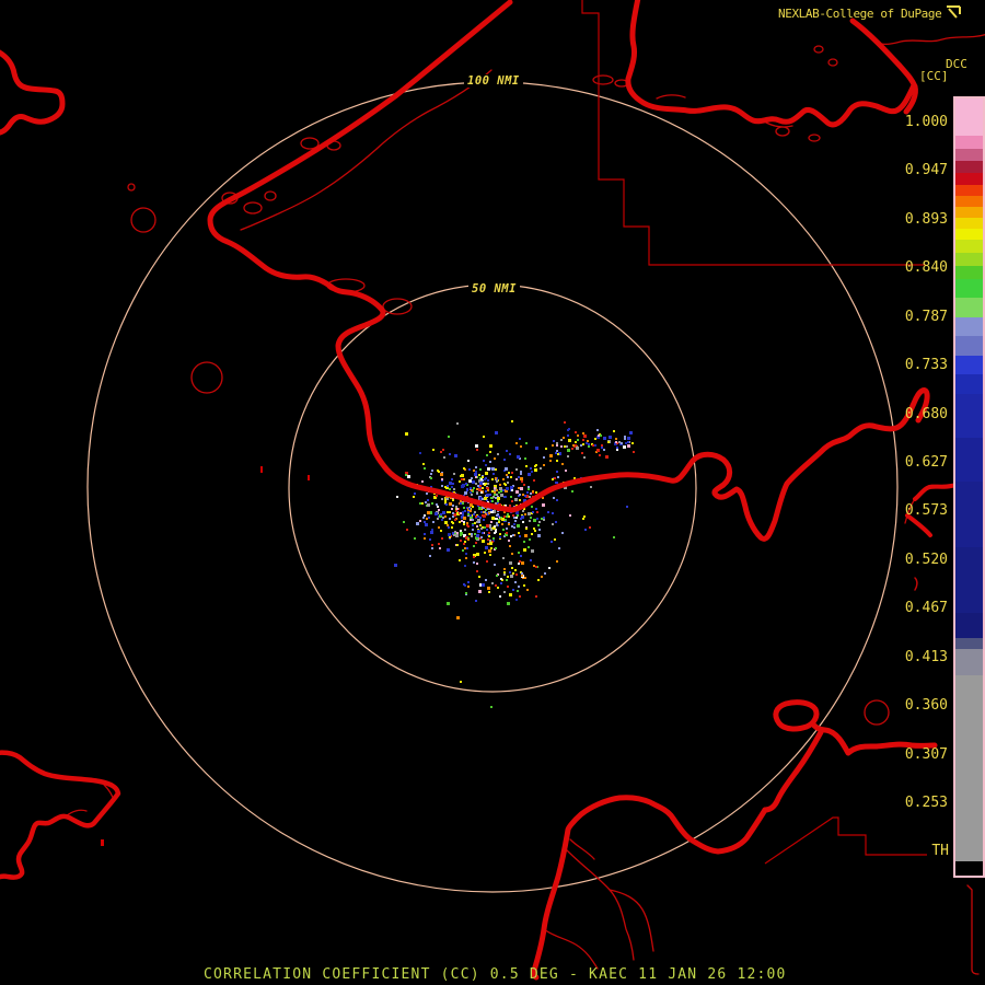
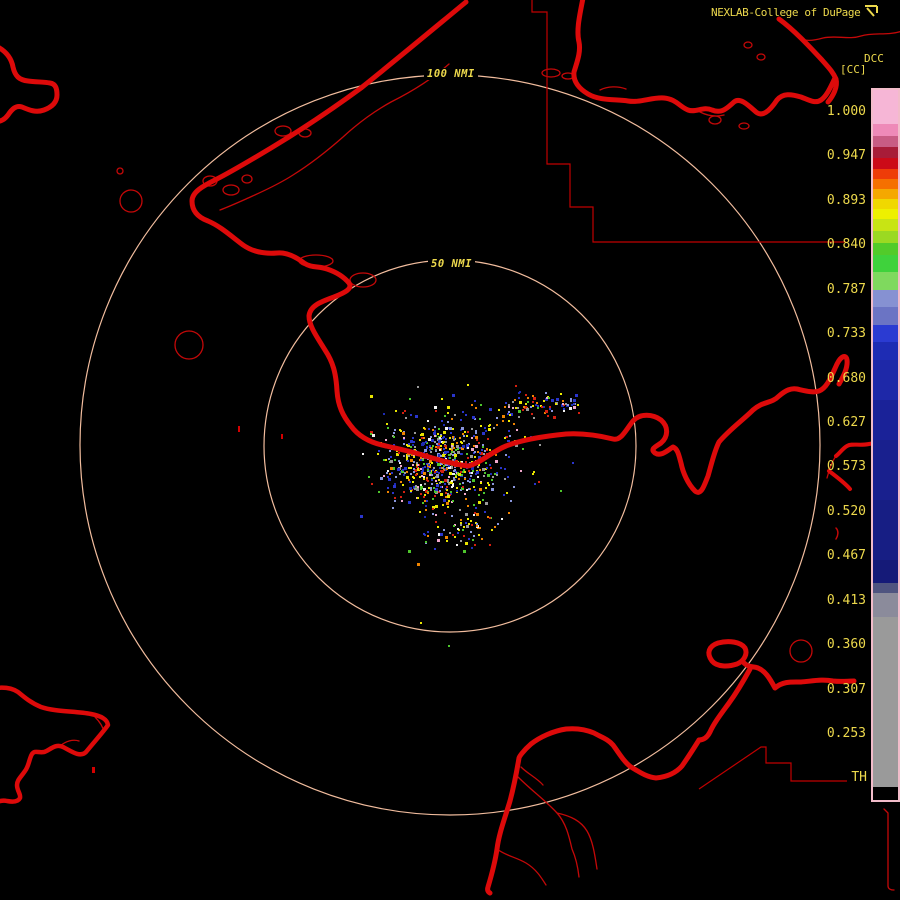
  100 NMI
  50 NMI
  NEXLAB-College of DuPage
  DCC
  [CC]
  1.000
  0.947
  0.893
  0.840
  0.787
  0.733
  0.680
  0.627
  0.573
  0.520
  0.467
  0.413
  0.360
  0.307
  0.253
  TH
- CORRELATION COEFFICIENT (CC) 0.5 DEG - KAEC 11 JAN 26 12:00
